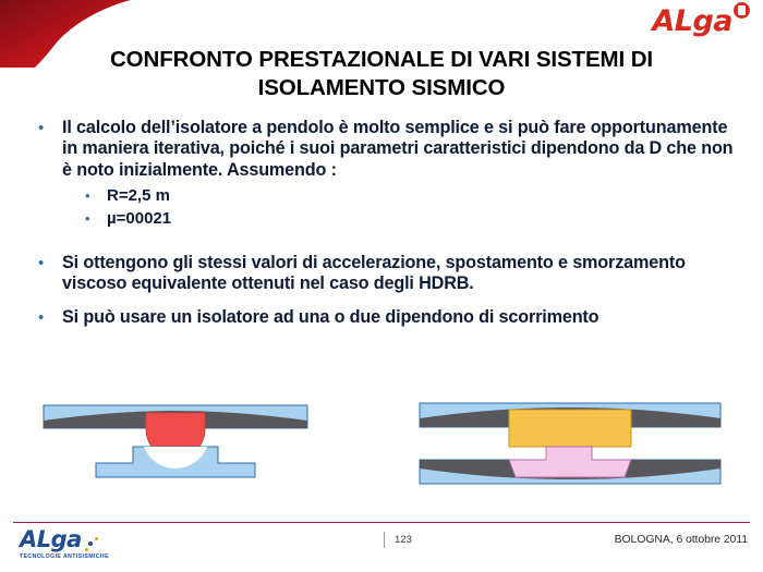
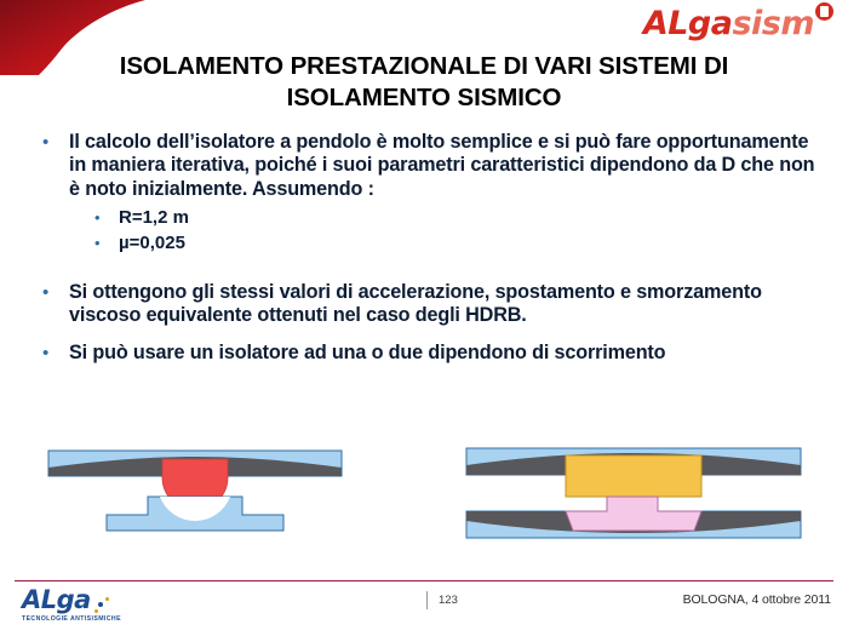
  ALga
+ sism
- CONFRONTO PRESTAZIONALE DI VARI SISTEMI DI ISOLAMENTO SISMICO
+ ISOLAMENTO PRESTAZIONALE DI VARI SISTEMI DI ISOLAMENTO SISMICO
  •
  Il calcolo dell’isolatore a pendolo è molto semplice e si può fare opportunamente in maniera iterativa, poiché i suoi parametri caratteristici dipendono da D che non è noto inizialmente. Assumendo :
  •
- R=2,5 m
+ R=1,2 m
  •
- µ=00021
+ µ=0,025
  •
  Si ottengono gli stessi valori di accelerazione, spostamento e smorzamento viscoso equivalente ottenuti nel caso degli HDRB.
  •
  Si può usare un isolatore ad una o due dipendono di scorrimento
  ALga
  123
- BOLOGNA, 6 ottobre 2011
+ BOLOGNA, 4 ottobre 2011
